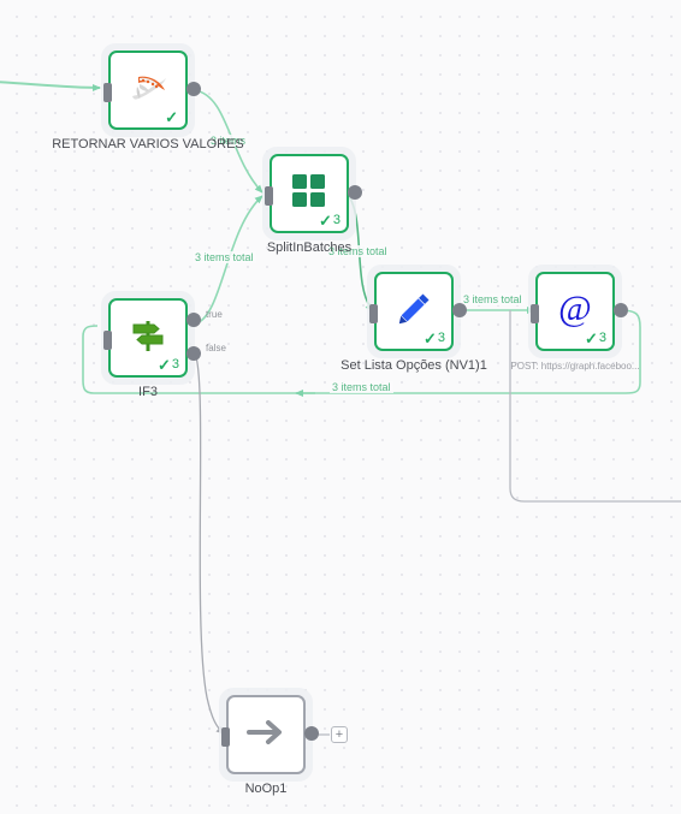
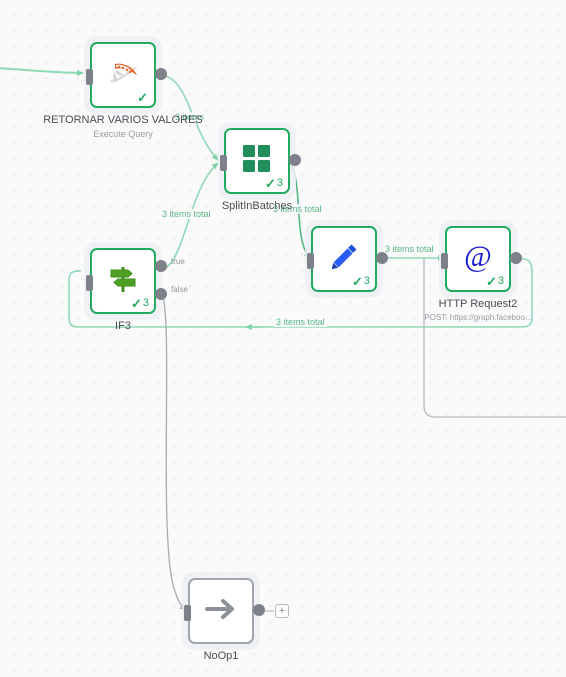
  3 items
  3 items total
  3 items total
  3 items total
  3 items total
  ✓
  RETORNAR VARIOS VALORES
+ Execute Query
  ✓
  3
  SplitInBatches
  ✓
  3
  true
  false
  IF3
  ✓
  3
- Set Lista Opções (NV1)1
  @
  ✓
  3
+ HTTP Request2
  POST: https://graph.faceboo...
  NoOp1
  +
